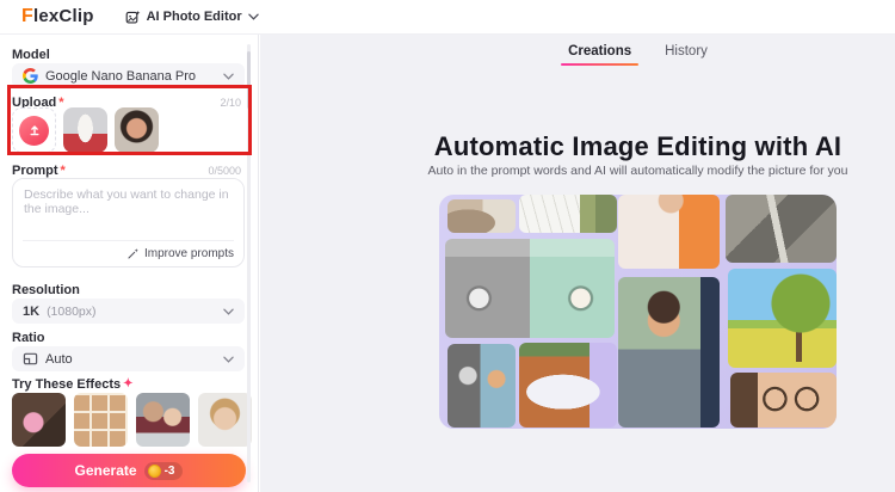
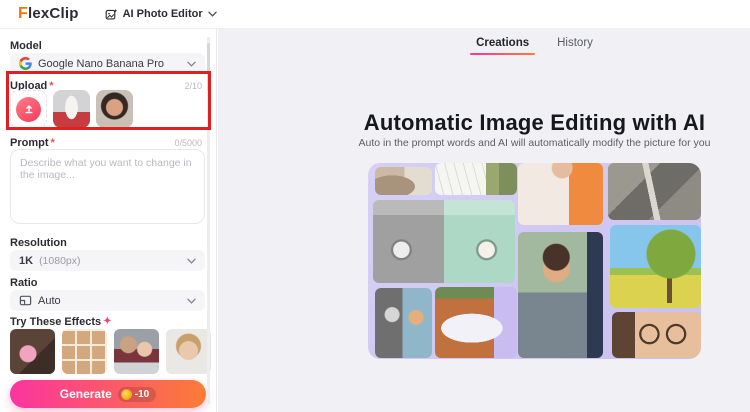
  F
  lexClip
  AI Photo Editor
  Model
  Google Nano Banana Pro
  Upload *
  2/10
  Prompt *
  0/5000
- Improve prompts
  Resolution
  1K
  (1080px)
  Ratio
  Auto
  Try These Effects ✦
  Generate
- -3
+ -10
  Creations
  History
  Automatic Image Editing with AI
  Auto in the prompt words and AI will automatically modify the picture for you
